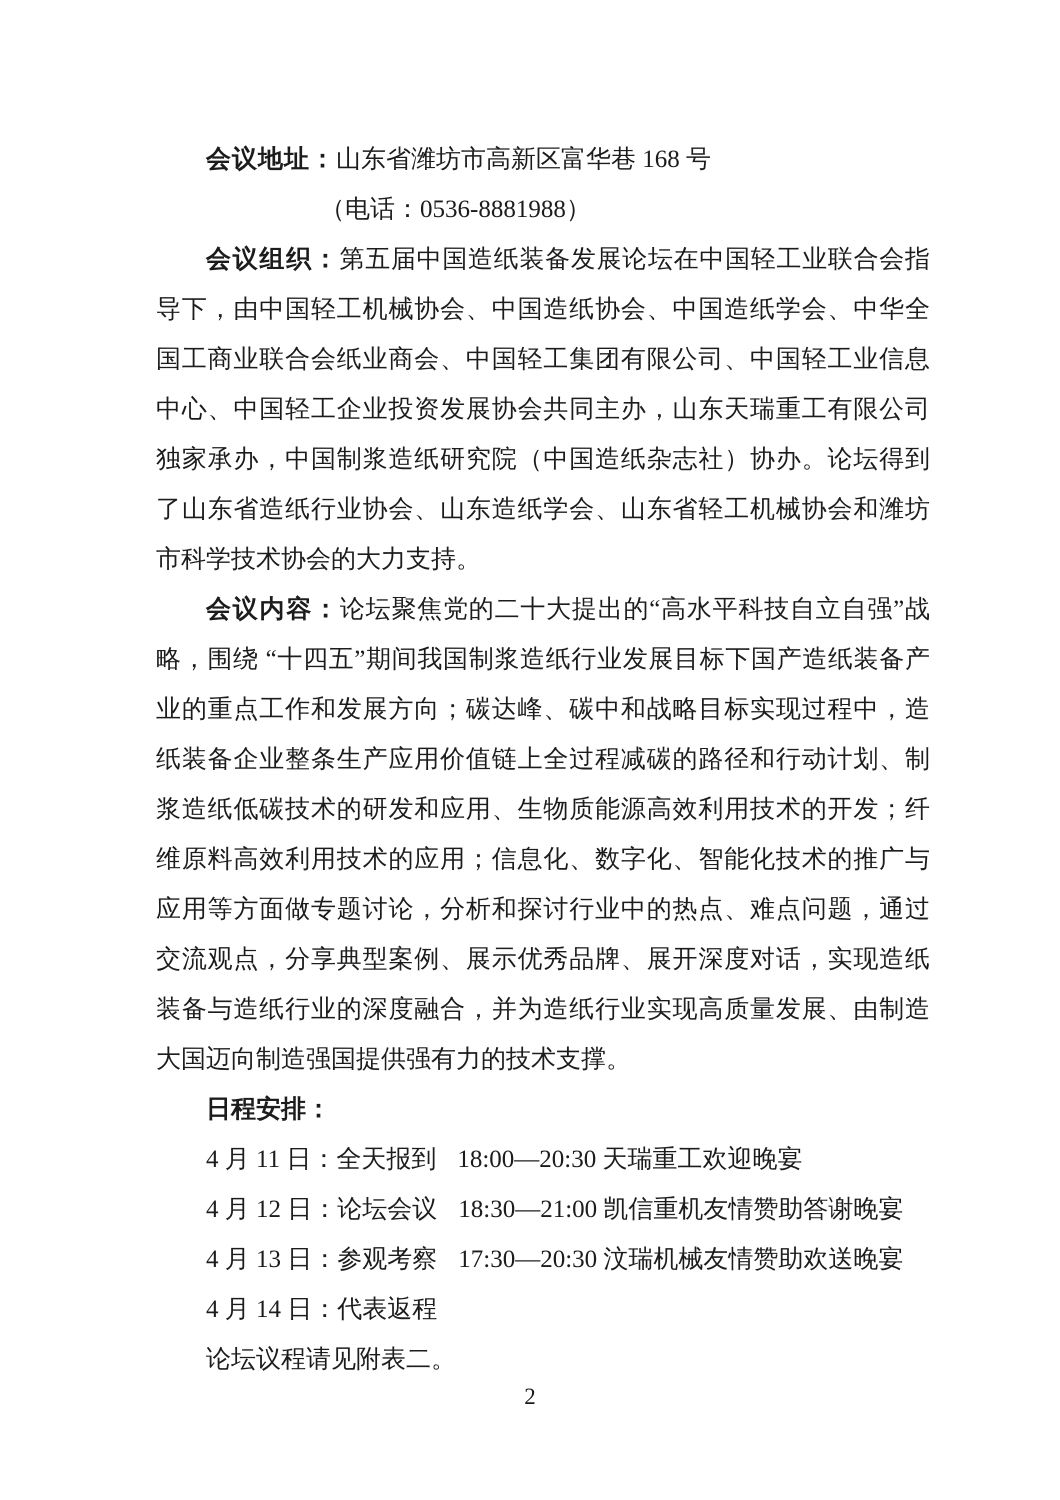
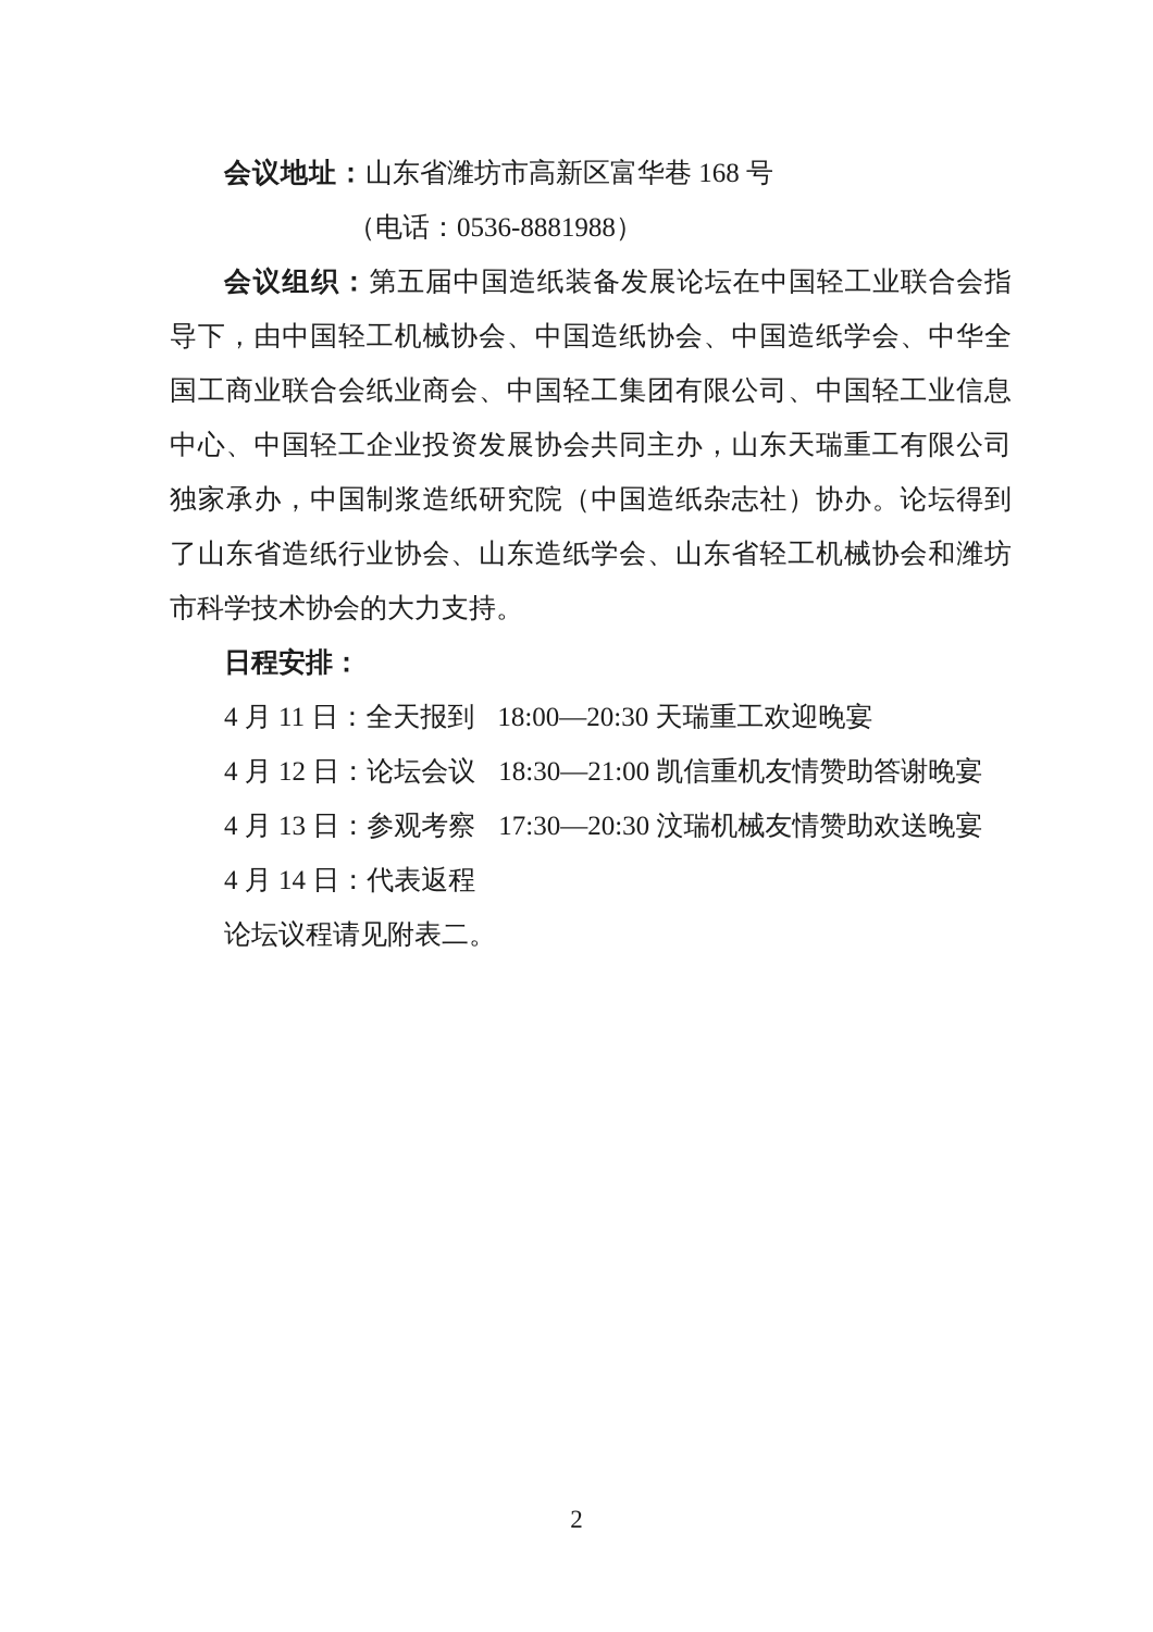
  会议地址：山东省潍坊市高新区富华巷 168 号
  （电话：0536-8881988）
  会议组织：第五届中国造纸装备发展论坛在中国轻工业联合会指导下，由中国轻工机械协会、中国造纸协会、中国造纸学会、中华全国工商业联合会纸业商会、中国轻工集团有限公司、中国轻工业信息中心、中国轻工企业投资发展协会共同主办，山东天瑞重工有限公司独家承办，中国制浆造纸研究院（中国造纸杂志社）协办。论坛得到了山东省造纸行业协会、山东造纸学会、山东省轻工机械协会和潍坊市科学技术协会的大力支持。
- 会议内容：论坛聚焦党的二十大提出的“高水平科技自立自强”战略，围绕 “十四五”期间我国制浆造纸行业发展目标下国产造纸装备产业的重点工作和发展方向；碳达峰、碳中和战略目标实现过程中，造纸装备企业整条生产应用价值链上全过程减碳的路径和行动计划、制浆造纸低碳技术的研发和应用、生物质能源高效利用技术的开发；纤维原料高效利用技术的应用；信息化、数字化、智能化技术的推广与应用等方面做专题讨论，分析和探讨行业中的热点、难点问题，通过交流观点，分享典型案例、展示优秀品牌、展开深度对话，实现造纸装备与造纸行业的深度融合，并为造纸行业实现高质量发展、由制造大国迈向制造强国提供强有力的技术支撑。
  日程安排：
  4 月 11 日：全天报到 18:00—20:30 天瑞重工欢迎晚宴
  4 月 12 日：论坛会议 18:30—21:00 凯信重机友情赞助答谢晚宴
  4 月 13 日：参观考察 17:30—20:30 汶瑞机械友情赞助欢送晚宴
  4 月 14 日：代表返程
  论坛议程请见附表二。
  2
